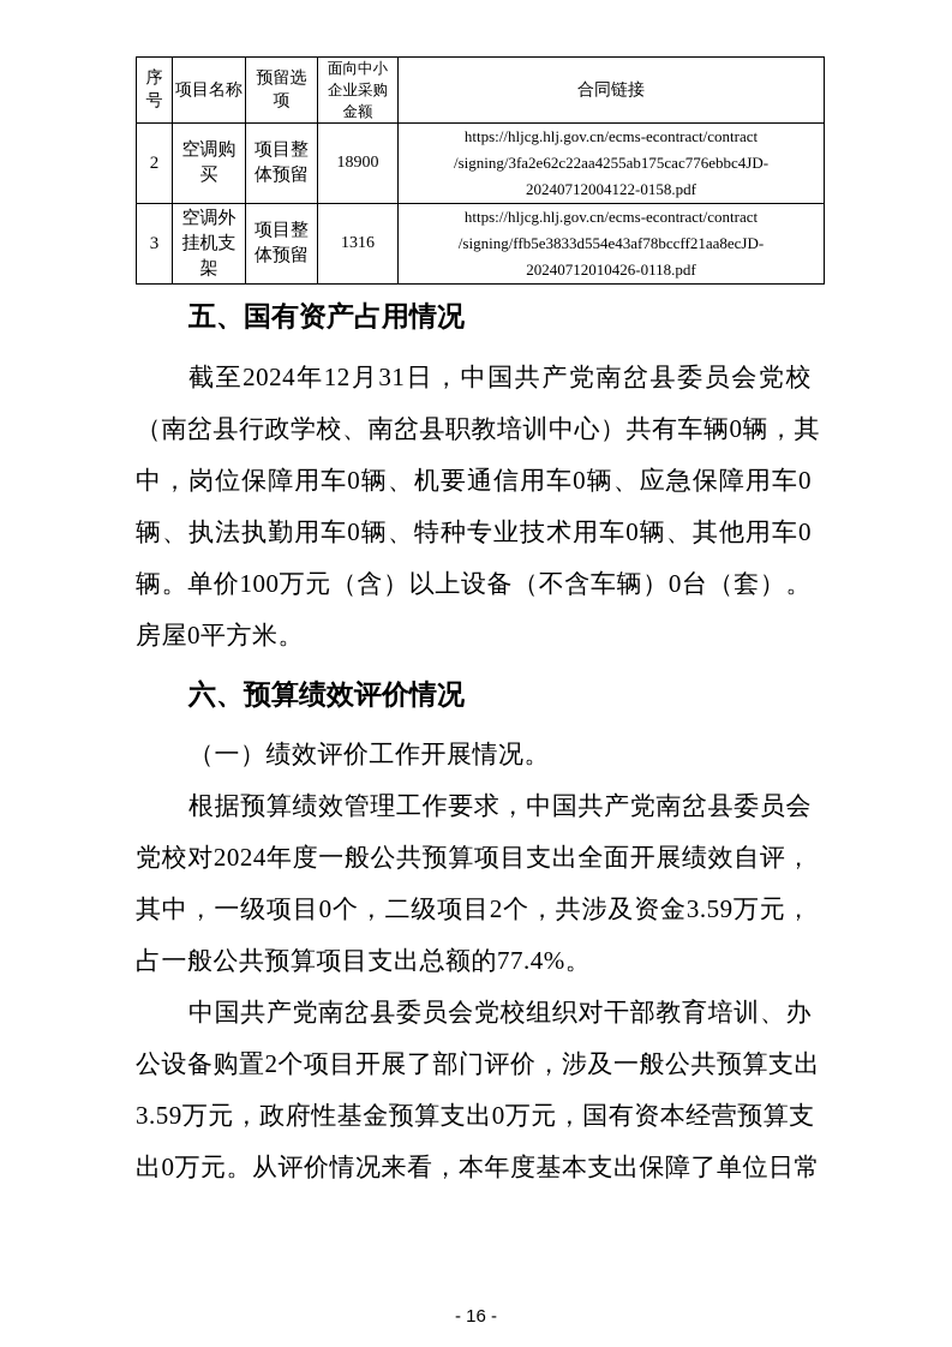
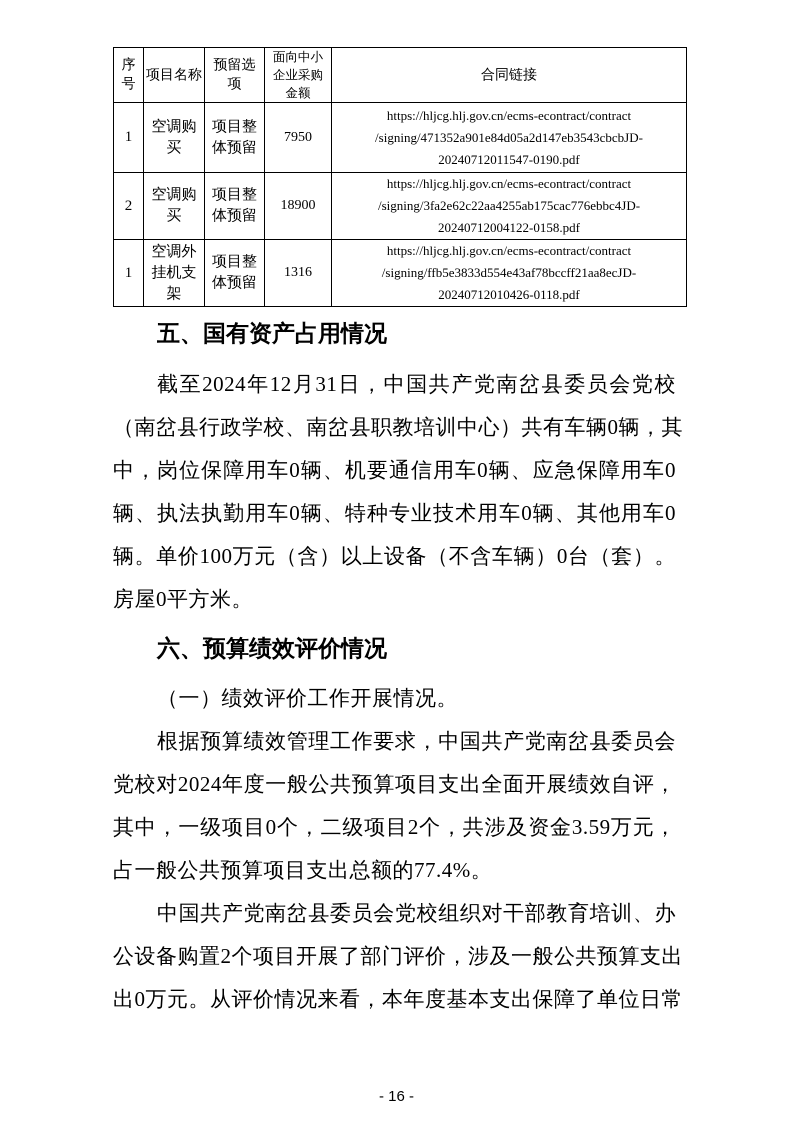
  序号	项目名称	预留选项	面向中小企业采购金额	合同链接
+ 1	空调购买	项目整体预留	7950	https://hljcg.hlj.gov.cn/ecms-econtract/contract /signing/471352a901e84d05a2d147eb3543cbcbJD- 20240712011547-0190.pdf
  2	空调购买	项目整体预留	18900	https://hljcg.hlj.gov.cn/ecms-econtract/contract /signing/3fa2e62c22aa4255ab175cac776ebbc4JD- 20240712004122-0158.pdf
- 3	空调外挂机支架	项目整体预留	1316	https://hljcg.hlj.gov.cn/ecms-econtract/contract /signing/ffb5e3833d554e43af78bccff21aa8ecJD- 20240712010426-0118.pdf
+ 1	空调外挂机支架	项目整体预留	1316	https://hljcg.hlj.gov.cn/ecms-econtract/contract /signing/ffb5e3833d554e43af78bccff21aa8ecJD- 20240712010426-0118.pdf
  五、国有资产占用情况
  截至2024年12月31日，中国共产党南岔县委员会党校
  （南岔县行政学校、南岔县职教培训中心）共有车辆0辆，其
  中，岗位保障用车0辆、机要通信用车0辆、应急保障用车0
  辆、执法执勤用车0辆、特种专业技术用车0辆、其他用车0
  辆。单价100万元（含）以上设备（不含车辆）0台（套）。
  房屋0平方米。
  六、预算绩效评价情况
  （一）绩效评价工作开展情况。
  根据预算绩效管理工作要求，中国共产党南岔县委员会
  党校对2024年度一般公共预算项目支出全面开展绩效自评，
  其中，一级项目0个，二级项目2个，共涉及资金3.59万元，
  占一般公共预算项目支出总额的77.4%。
  中国共产党南岔县委员会党校组织对干部教育培训、办
  公设备购置2个项目开展了部门评价，涉及一般公共预算支出
- 3.59万元，政府性基金预算支出0万元，国有资本经营预算支
  出0万元。从评价情况来看，本年度基本支出保障了单位日常
  - 16 -
